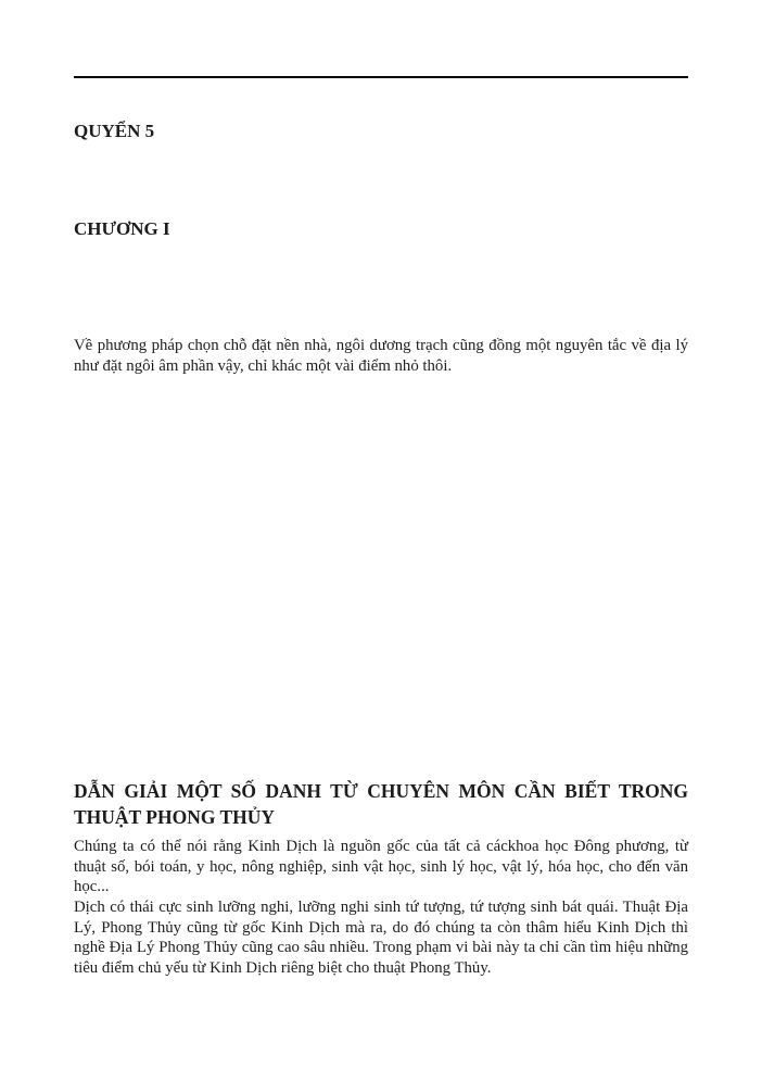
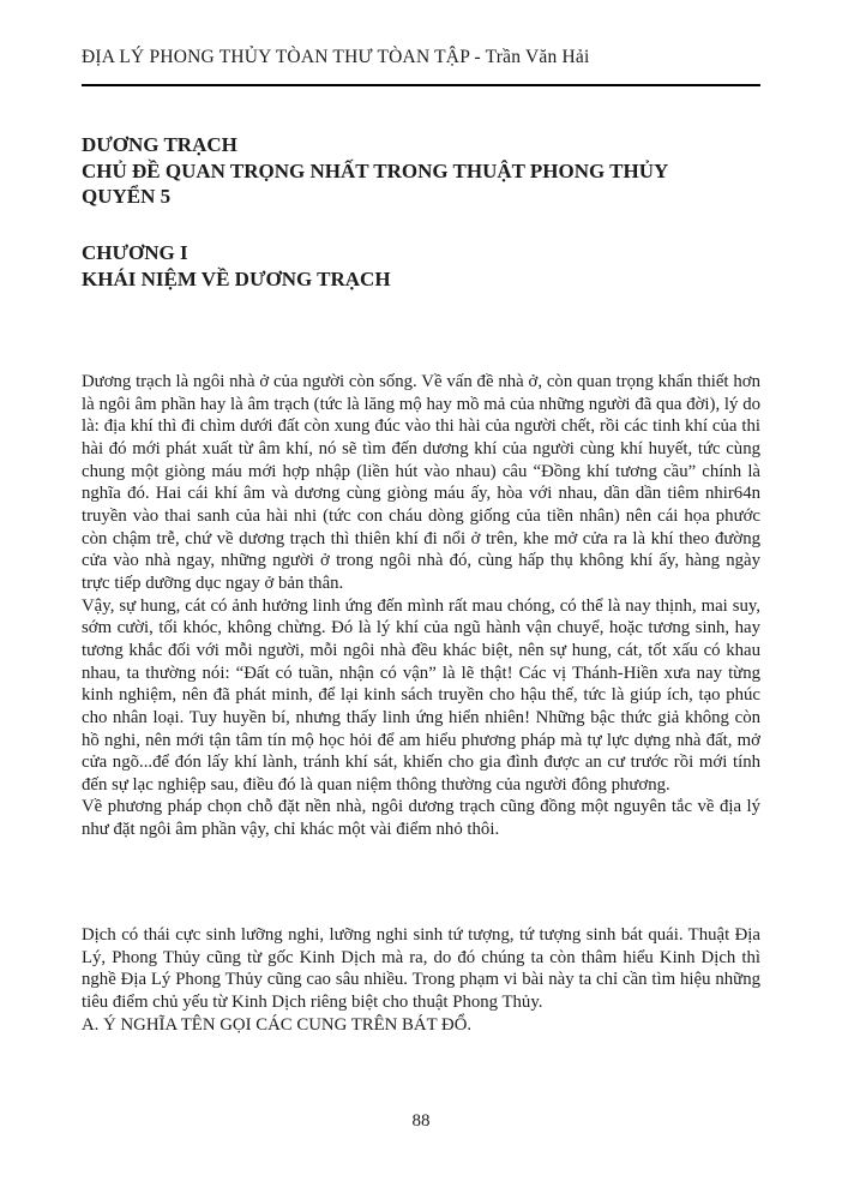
+ ĐỊA LÝ PHONG THỦY TÒAN THƯ TÒAN TẬP - Trần Văn Hải
+ DƯƠNG TRẠCH
+ CHỦ ĐỀ QUAN TRỌNG NHẤT TRONG THUẬT PHONG THỦY
  QUYỂN 5
  CHƯƠNG I
+ KHÁI NIỆM VỀ DƯƠNG TRẠCH
+ Dương trạch là ngôi nhà ở của người còn sống. Về vấn đề nhà ở, còn quan trọng khẩn thiết hơn là ngôi âm phần hay là âm trạch (tức là lăng mộ hay mồ mả của những người đã qua đời), lý do là: địa khí thì đi chìm dưới đất còn xung đúc vào thi hài của người chết, rồi các tinh khí của thi hài đó mới phát xuất từ âm khí, nó sẽ tìm đến dương khí của người cùng khí huyết, tức cùng chung một giòng máu mới hợp nhập (liền hút vào nhau) câu “Đồng khí tương cầu” chính là nghĩa đó. Hai cái khí âm và dương cùng giòng máu ấy, hòa với nhau, dần dần tiêm nhir64n truyền vào thai sanh của hài nhi (tức con cháu dòng giống của tiền nhân) nên cái họa phước còn chậm trễ, chứ về dương trạch thì thiên khí đi nổi ở trên, khe mở cửa ra là khí theo đường cửa vào nhà ngay, những người ở trong ngôi nhà đó, cùng hấp thụ không khí ấy, hàng ngày trực tiếp dưỡng dục ngay ở bản thân.
+ Vậy, sự hung, cát có ảnh hưởng linh ứng đến mình rất mau chóng, có thể là nay thịnh, mai suy, sớm cười, tối khóc, không chừng. Đó là lý khí của ngũ hành vận chuyể, hoặc tương sinh, hay tương khắc đối với mỗi người, mỗi ngôi nhà đều khác biệt, nên sự hung, cát, tốt xấu có khau nhau, ta thường nói: “Đất có tuần, nhận có vận” là lẽ thật! Các vị Thánh-Hiền xưa nay từng kinh nghiệm, nên đã phát minh, để lại kinh sách truyền cho hậu thế, tức là giúp ích, tạo phúc cho nhân loại. Tuy huyền bí, nhưng thấy linh ứng hiển nhiên! Những bậc thức giả không còn hồ nghi, nên mới tận tâm tín mộ học hỏi để am hiểu phương pháp mà tự lực dựng nhà đất, mở cửa ngõ...để đón lấy khí lành, tránh khí sát, khiến cho gia đình được an cư trước rồi mới tính đến sự lạc nghiệp sau, điều đó là quan niệm thông thường của người đông phương.
  Về phương pháp chọn chỗ đặt nền nhà, ngôi dương trạch cũng đồng một nguyên tắc về địa lý như đặt ngôi âm phần vậy, chỉ khác một vài điểm nhỏ thôi.
- DẪN GIẢI MỘT SỐ DANH TỪ CHUYÊN MÔN CẦN BIẾT TRONG THUẬT PHONG THỦY
- Chúng ta có thể nói rằng Kinh Dịch là nguồn gốc của tất cả cáckhoa học Đông phương, từ thuật số, bói toán, y học, nông nghiệp, sinh vật học, sinh lý học, vật lý, hóa học, cho đến văn học...
  Dịch có thái cực sinh lưỡng nghi, lưỡng nghi sinh tứ tượng, tứ tượng sinh bát quái. Thuật Địa Lý, Phong Thủy cũng từ gốc Kinh Dịch mà ra, do đó chúng ta còn thâm hiểu Kinh Dịch thì nghề Địa Lý Phong Thủy cũng cao sâu nhiều. Trong phạm vi bài này ta chỉ cần tìm hiệu những tiêu điểm chủ yếu từ Kinh Dịch riêng biệt cho thuật Phong Thủy.
+ A. Ý NGHĨA TÊN GỌI CÁC CUNG TRÊN BÁT ĐỔ.
+ 88
